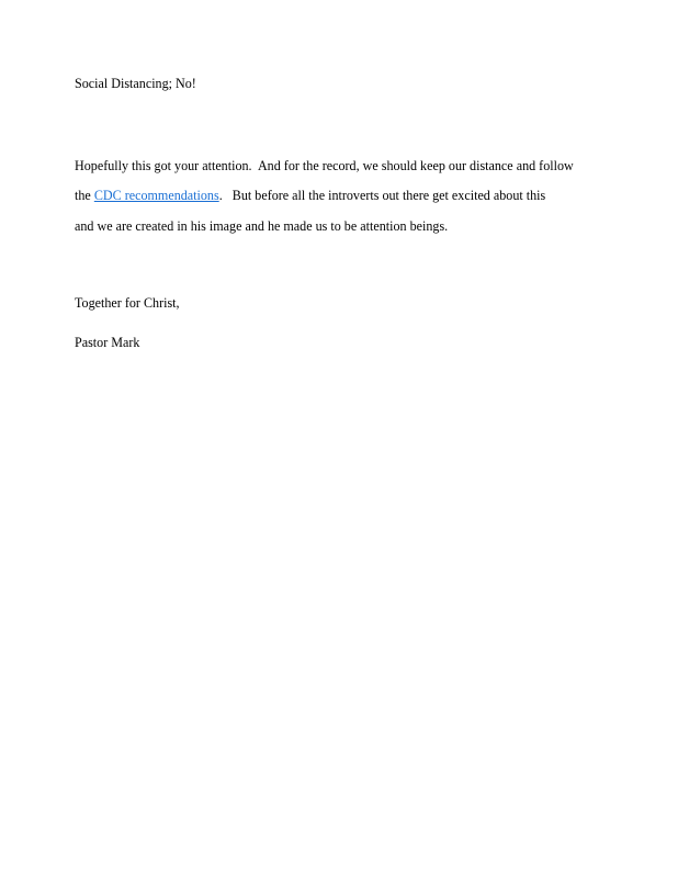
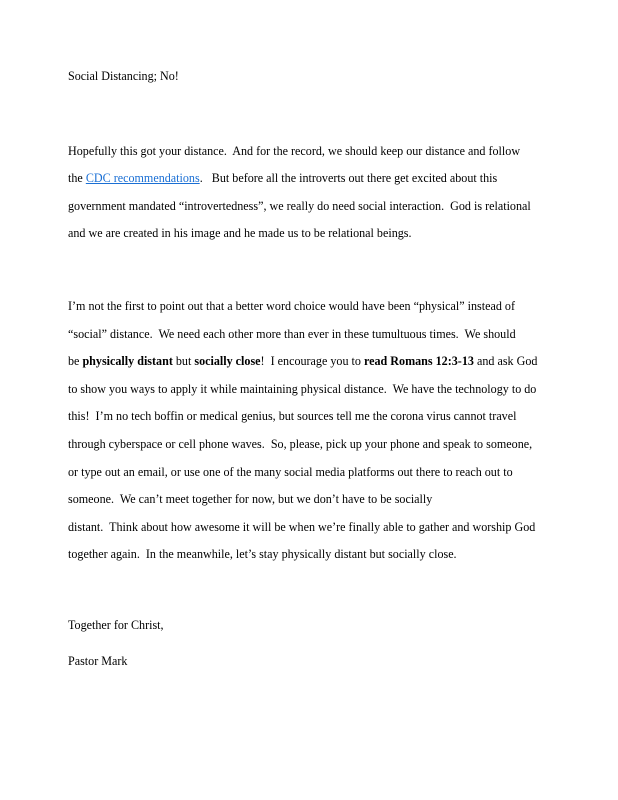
  Social Distancing; No!
- Hopefully this got your attention. And for the record, we should keep our distance and follow
+ Hopefully this got your distance. And for the record, we should keep our distance and follow
  the CDC recommendations. But before all the introverts out there get excited about this
+ government mandated “introvertedness”, we really do need social interaction. God is relational
- and we are created in his image and he made us to be attention beings.
+ and we are created in his image and he made us to be relational beings.
+ I’m not the first to point out that a better word choice would have been “physical” instead of
+ “social” distance. We need each other more than ever in these tumultuous times. We should
+ be physically distant but socially close! I encourage you to read Romans 12:3-13 and ask God
+ to show you ways to apply it while maintaining physical distance. We have the technology to do
+ this! I’m no tech boffin or medical genius, but sources tell me the corona virus cannot travel
+ through cyberspace or cell phone waves. So, please, pick up your phone and speak to someone,
+ or type out an email, or use one of the many social media platforms out there to reach out to
+ someone. We can’t meet together for now, but we don’t have to be socially
+ distant. Think about how awesome it will be when we’re finally able to gather and worship God
+ together again. In the meanwhile, let’s stay physically distant but socially close.
  Together for Christ,
  Pastor Mark
